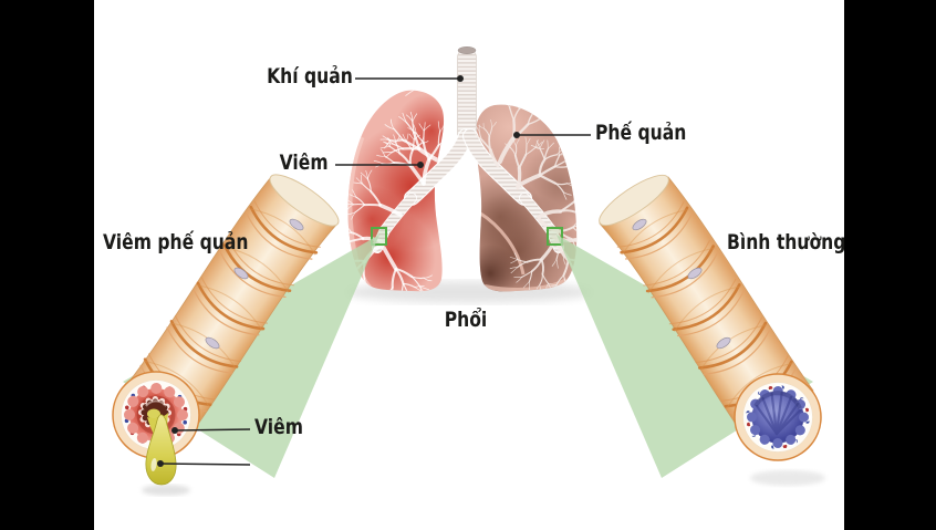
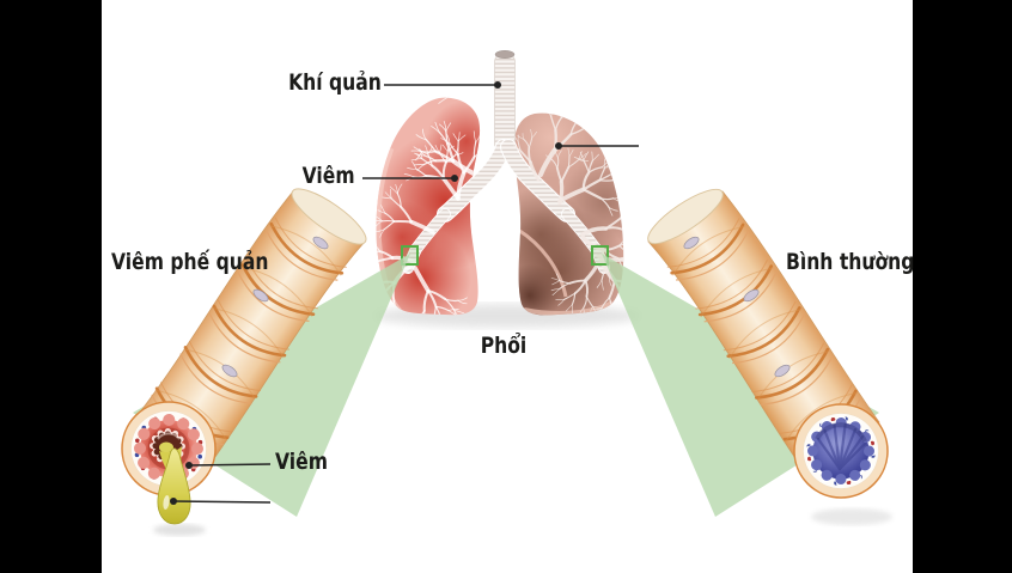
  Khí quản
  Viêm
- Phế quản
  Viêm phế quản
  Bình thường
  Phổi
  Viêm
